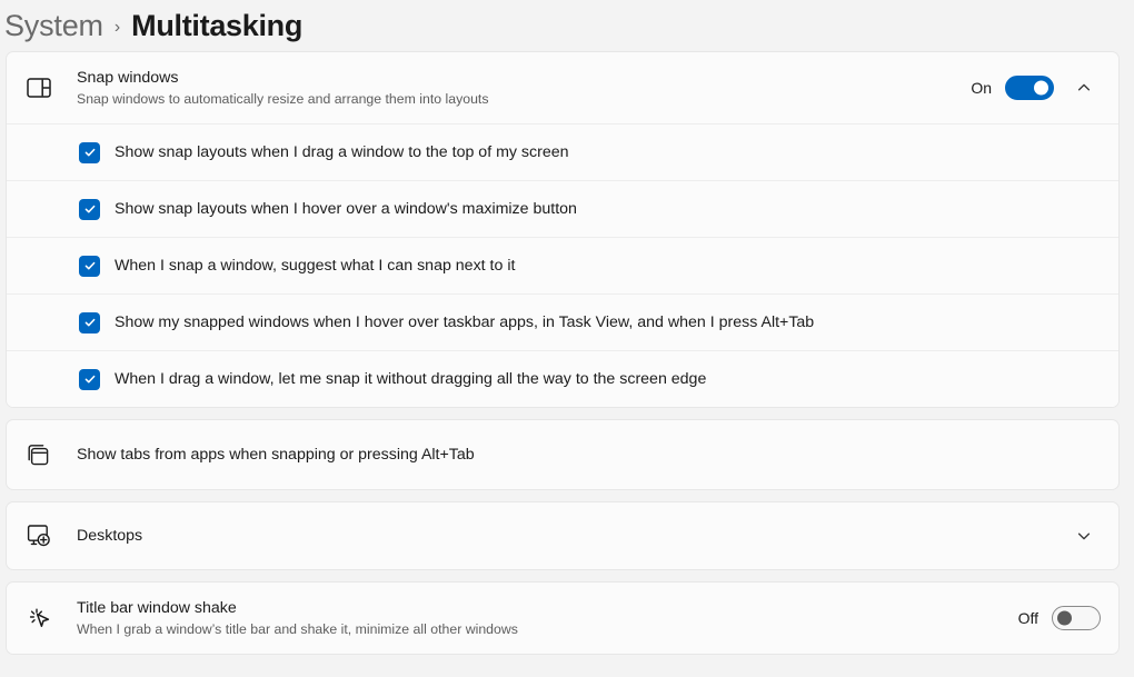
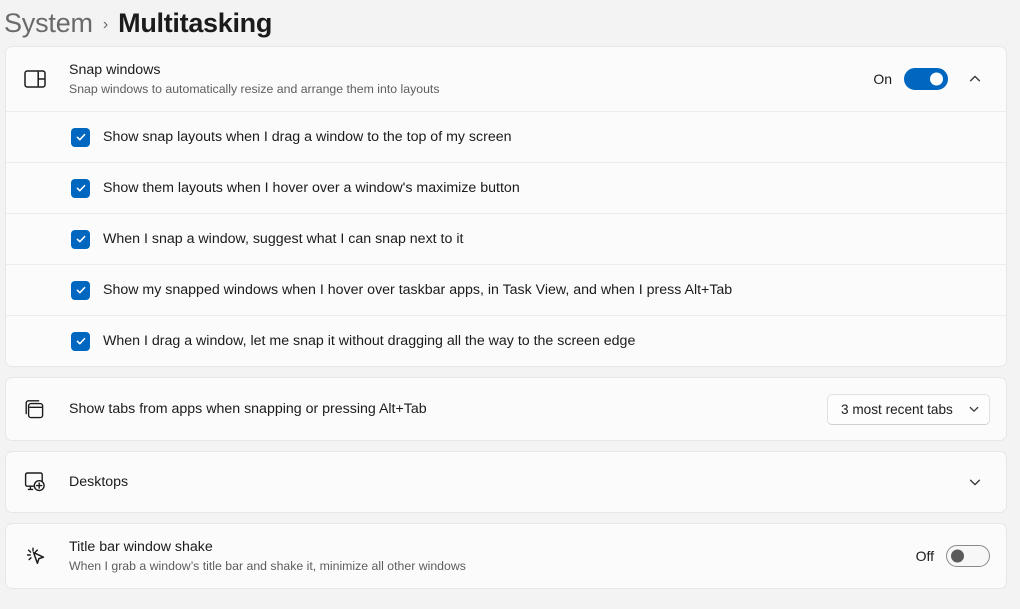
  System
  ›
  Multitasking
  Snap windows
  Snap windows to automatically resize and arrange them into layouts
  On
  Show snap layouts when I drag a window to the top of my screen
- Show snap layouts when I hover over a window's maximize button
+ Show them layouts when I hover over a window's maximize button
  When I snap a window, suggest what I can snap next to it
  Show my snapped windows when I hover over taskbar apps, in Task View, and when I press Alt+Tab
  When I drag a window, let me snap it without dragging all the way to the screen edge
  Show tabs from apps when snapping or pressing Alt+Tab
+ 3 most recent tabs
  Desktops
  Title bar window shake
  When I grab a window’s title bar and shake it, minimize all other windows
  Off
